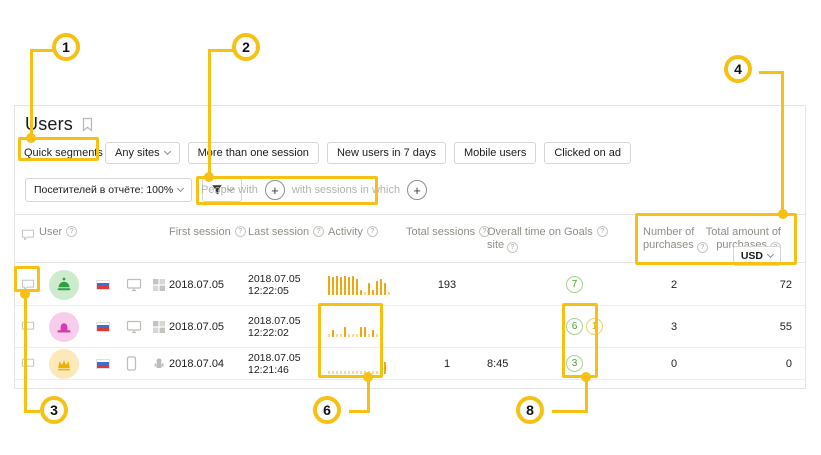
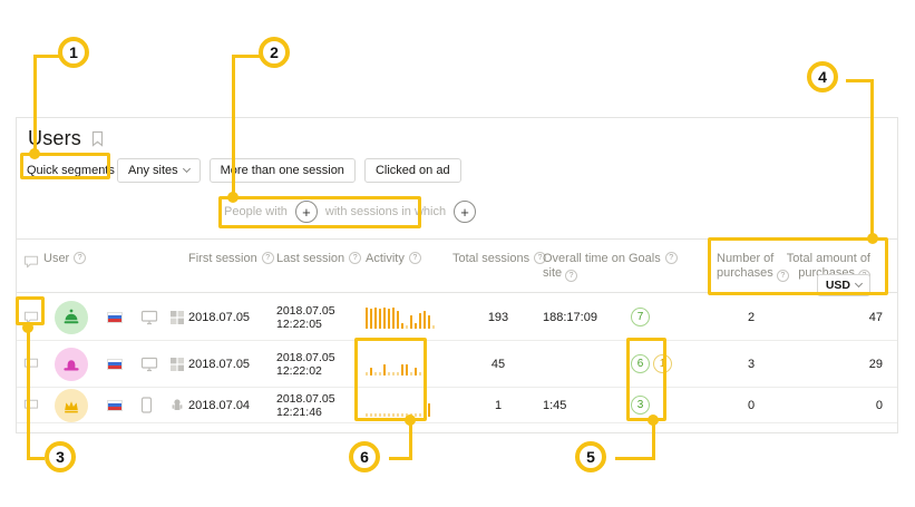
  sers
  Quick segments
  Any sites
  Mre than one session
- New users in 7 days
- Mobile users
  Clicked on ad
- Посетителей в отчёте: 100%
  People with
  +
  with sessions in which
  +
  User
  First session
  Last session
  Activity
  Total sessions
  Overall time on site
  Goals
  Number of purchases
  Total amount of purchases
  USD
  2018.07.05
  2018.07.05
  12:22:05
  193
+ 188:17:09
  7
  2
- 72
+ 47
  2018.07.05
  2018.07.05
  12:22:02
+ 45
  6
  1
  3
- 55
+ 29
  2018.07.04
  2018.07.05
  12:21:46
  1
- 8:45
+ 1:45
  3
  0
  0
  1
  2
  4
  3
  6
- 8
+ 5
